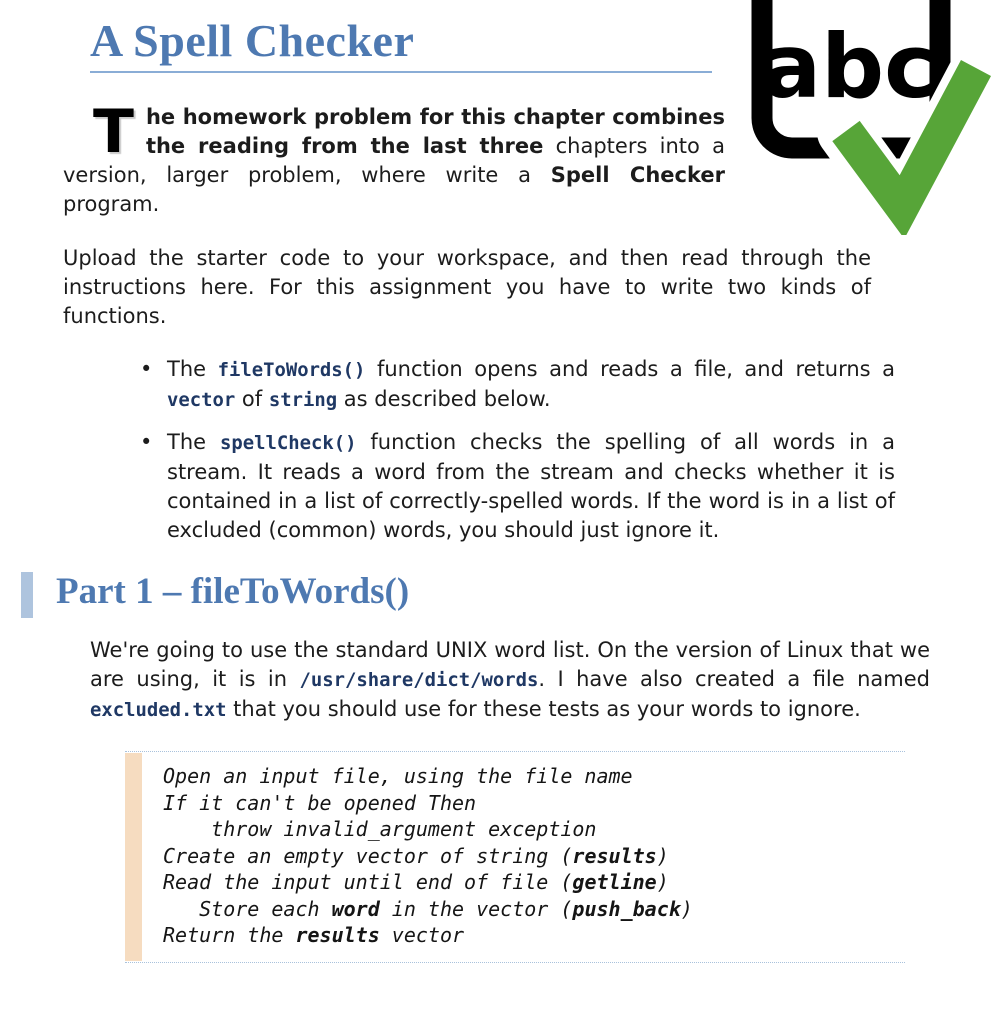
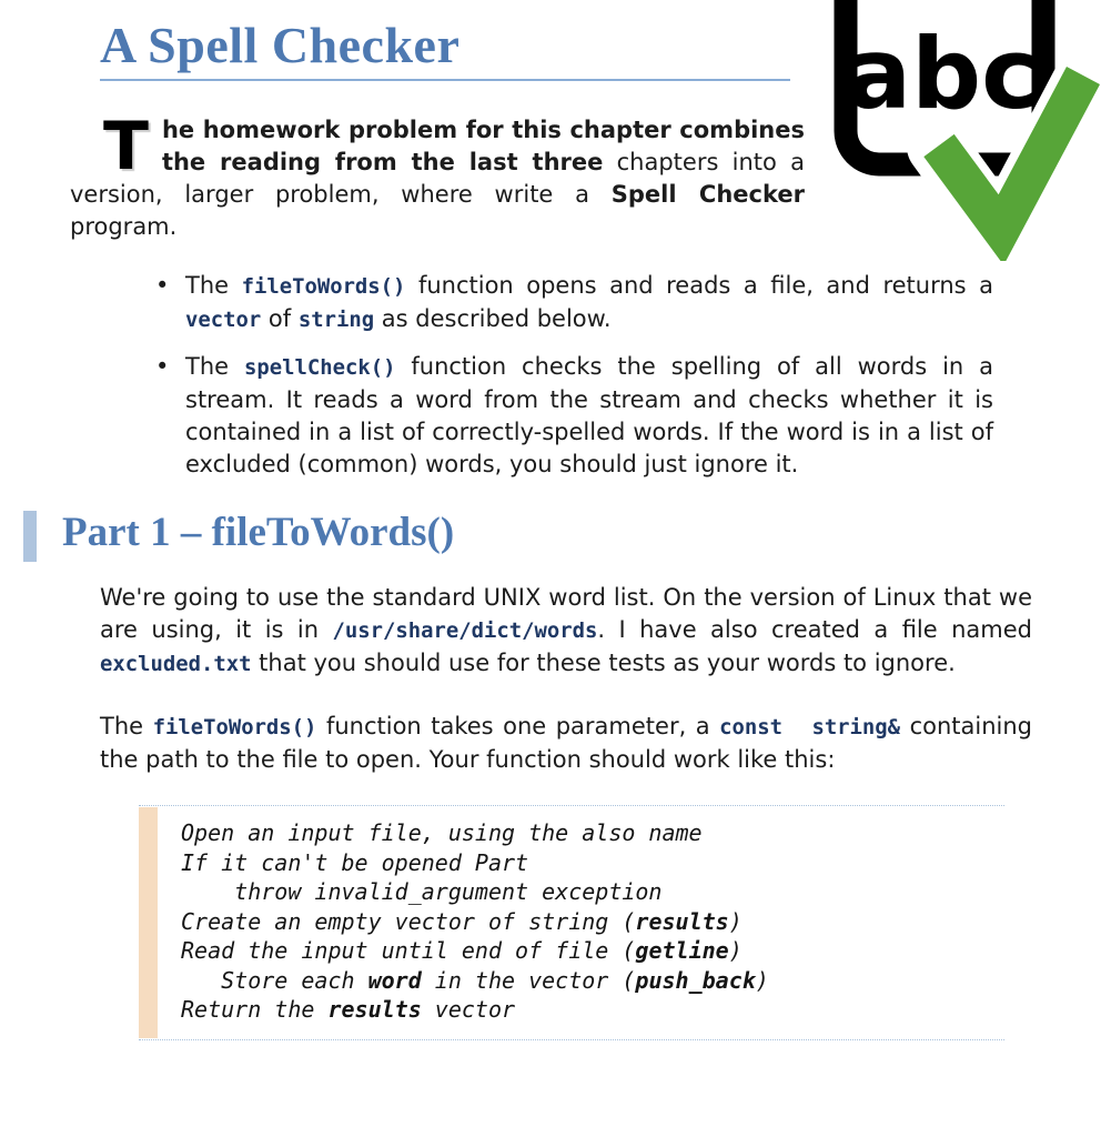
  abc
  A Spell Checker
  T
  he homework problem for this chapter combines the reading from the last three chapters into a version, larger problem, where write a Spell Checker program.
- Upload the starter code to your workspace, and then read through the instructions here. For this assignment you have to write two kinds of functions.
  •
  The fileToWords() function opens and reads a file, and returns a vector of string as described below.
  •
  The spellCheck() function checks the spelling of all words in a stream. It reads a word from the stream and checks whether it is contained in a list of correctly-spelled words. If the word is in a list of excluded (common) words, you should just ignore it.
  Part 1 – fileToWords()
  We're going to use the standard UNIX word list. On the version of Linux that we are using, it is in /usr/share/dict/words. I have also created a file named excluded.txt that you should use for these tests as your words to ignore.
+ The fileToWords() function takes one parameter, a const string& containing the path to the file to open. Your function should work like this:
- Open an input file, using the file name
+ Open an input file, using the also name
- If it can't be opened Then
+ If it can't be opened Part
  throw invalid_argument exception
  Create an empty vector of string (results)
  Read the input until end of file (getline)
  Store each word in the vector (push_back)
  Return the results vector
